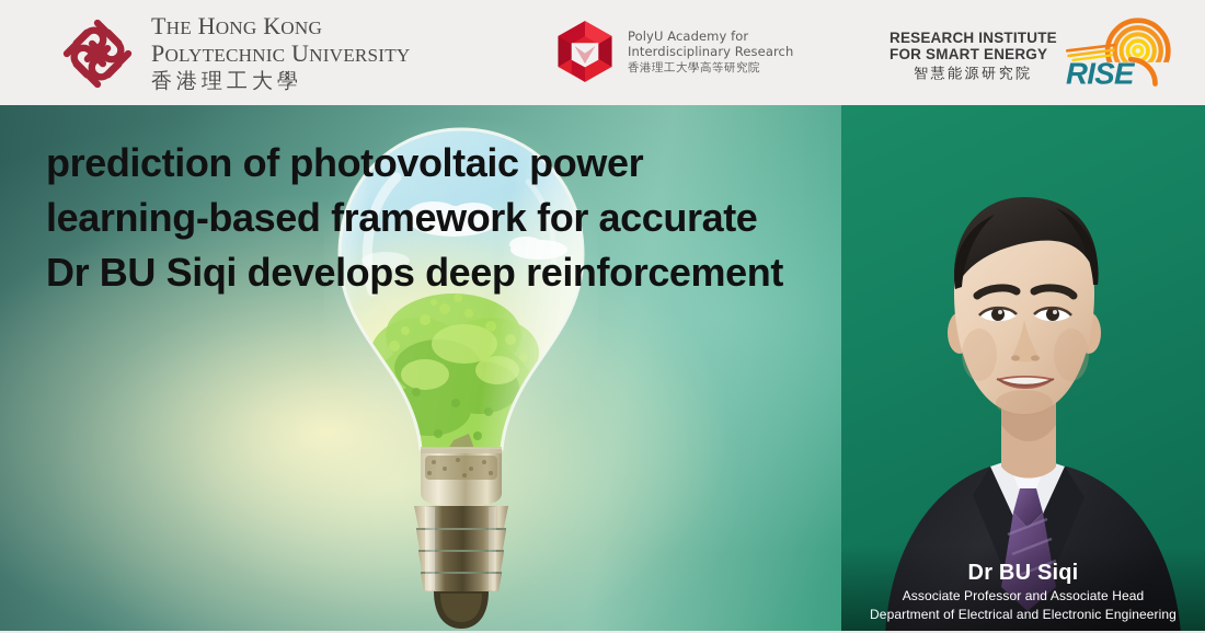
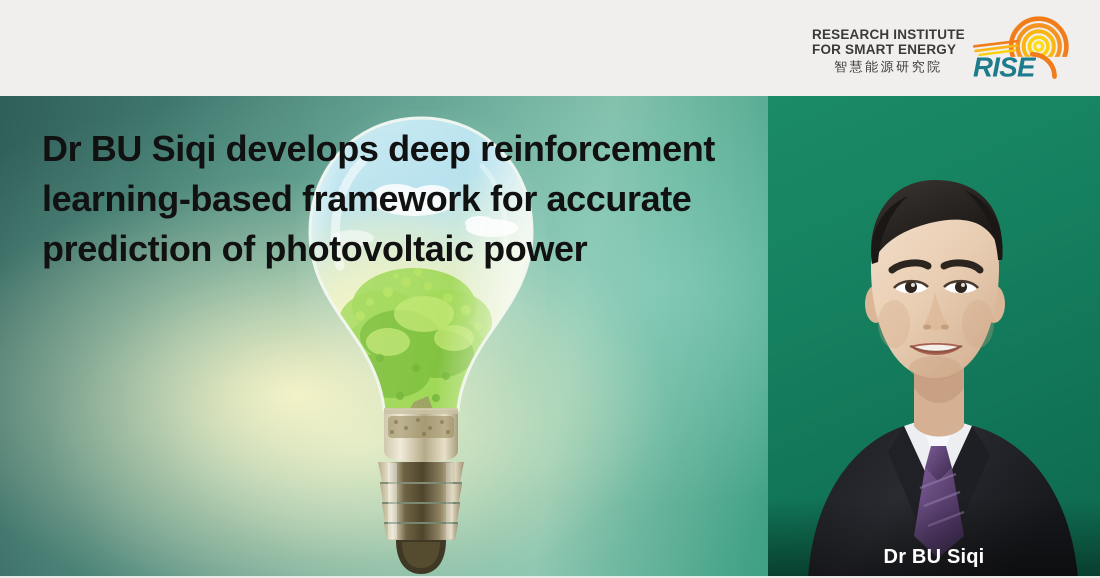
- THE HONG KONG
- POLYTECHNIC UNIVERSITY
- 香港理工大學
- PolyU Academy for
- Interdisciplinary Research
- 香港理工大學高等研究院
  RESEARCH INSTITUTE
  FOR SMART ENERGY
  智慧能源研究院
  RISE
- prediction of photovoltaic power
+ Dr BU Siqi develops deep reinforcement
  learning-based framework for accurate
- Dr BU Siqi develops deep reinforcement
+ prediction of photovoltaic power
  Dr BU Siqi
- Associate Professor and Associate Head
- Department of Electrical and Electronic Engineering
